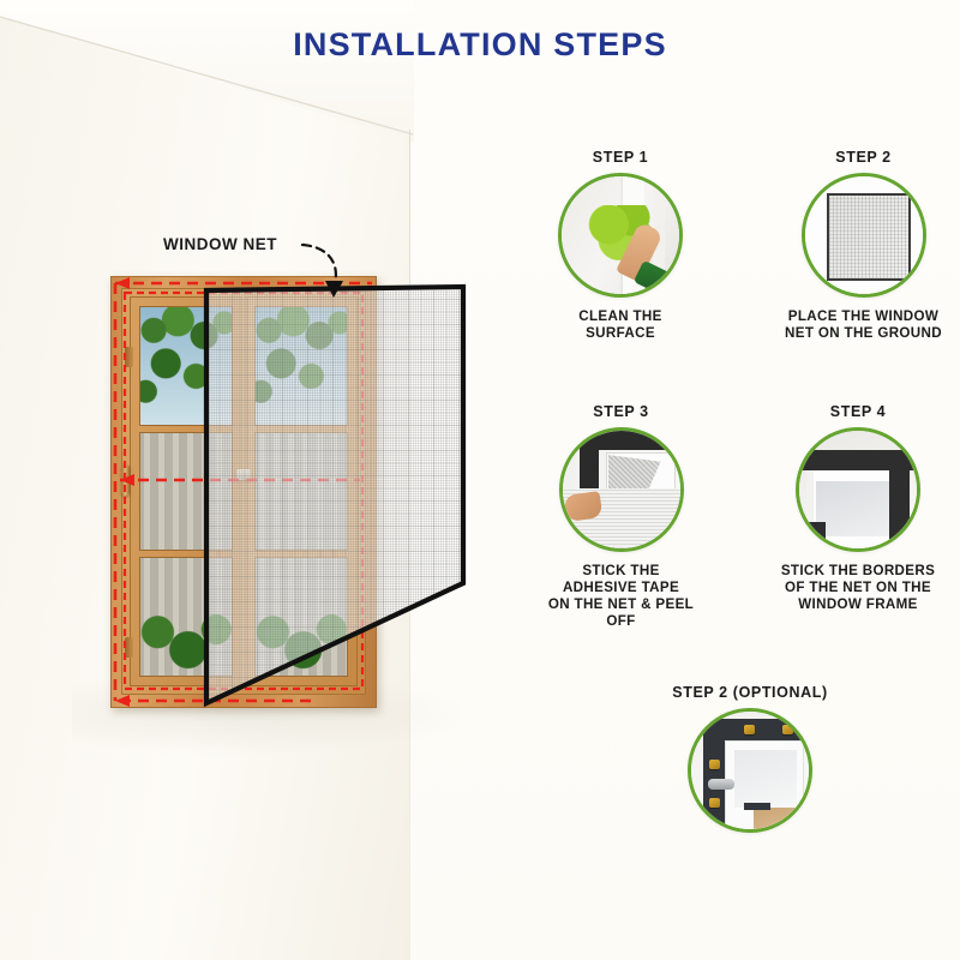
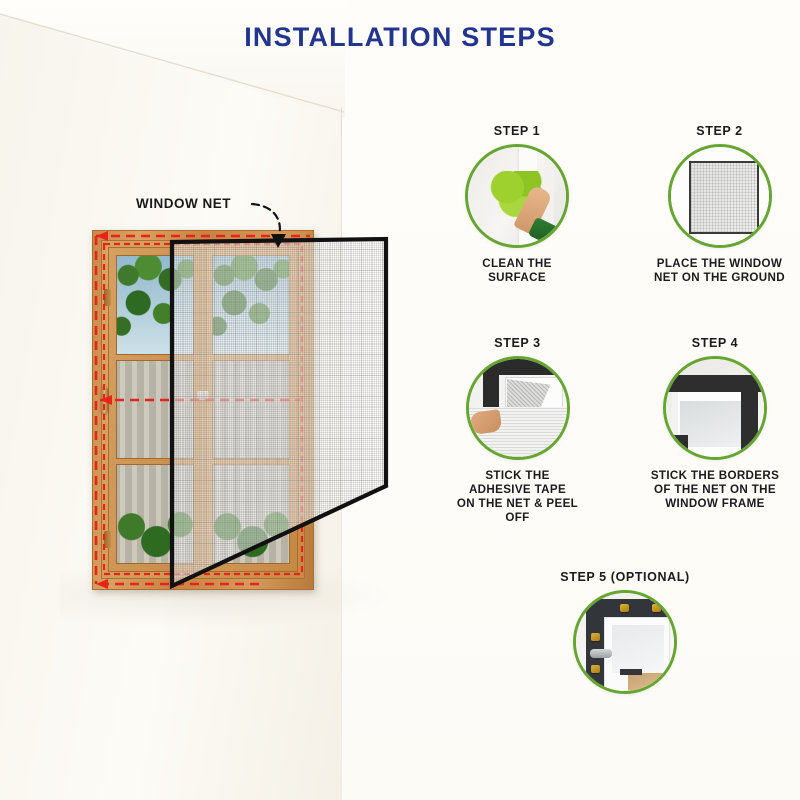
  INSTALLATION STEPS
  WINDOW NET
  STEP 1
  CLEAN THE
  SURFACE
  STEP 2
  PLACE THE WINDOW
  NET ON THE GROUND
  STEP 3
  STICK THE
  ADHESIVE TAPE
  ON THE NET & PEEL OFF
  STEP 4
  STICK THE BORDERS
  OF THE NET ON THE
  WINDOW FRAME
- STEP 2 (OPTIONAL)
+ STEP 5 (OPTIONAL)
